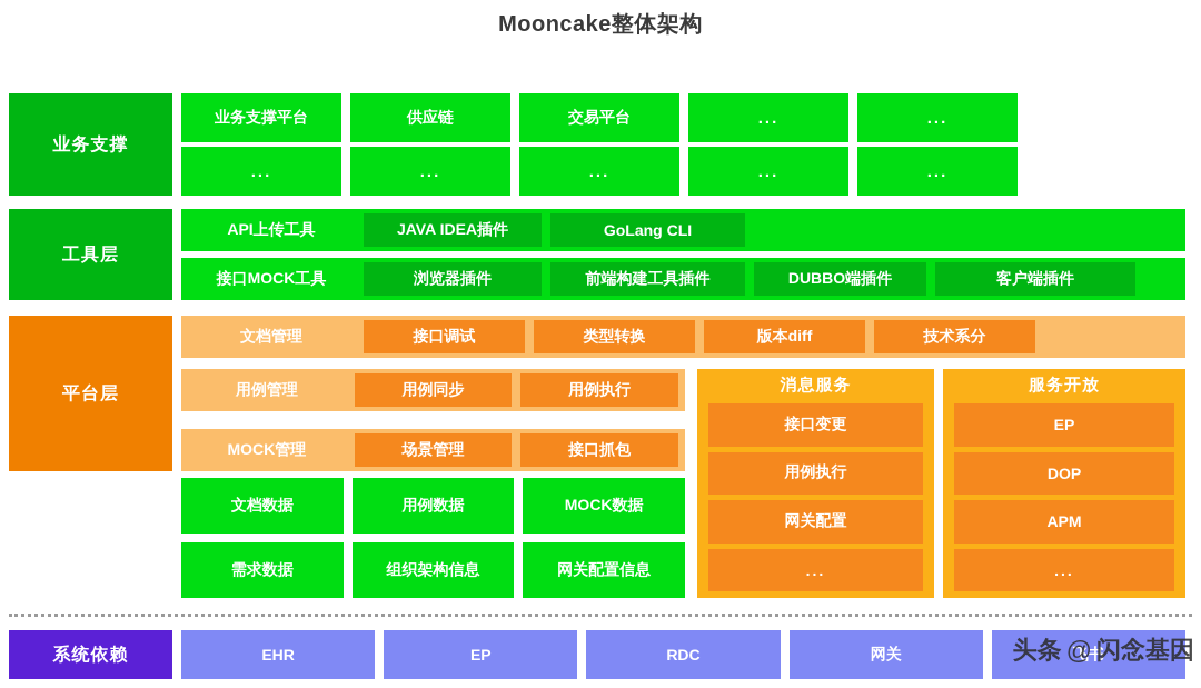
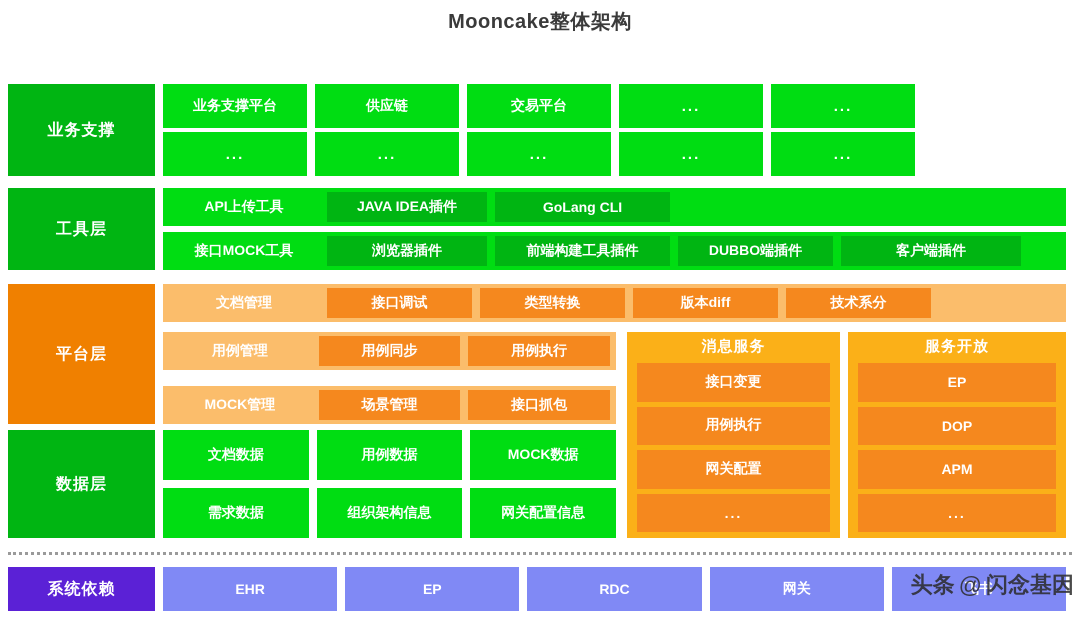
  Mooncake整体架构
  业务支撑
  业务支撑平台
  供应链
  交易平台
  ...
  ...
  ...
  ...
  ...
  ...
  ...
  工具层
  API上传工具
  JAVA IDEA插件
  GoLang CLI
  接口MOCK工具
  浏览器插件
  前端构建工具插件
  DUBBO端插件
  客户端插件
  平台层
  文档管理
  接口调试
  类型转换
  版本diff
  技术系分
  用例管理
  用例同步
  用例执行
  MOCK管理
  场景管理
  接口抓包
  消息服务
  接口变更
  用例执行
  网关配置
  ...
  服务开放
  EP
  DOP
  APM
  ...
+ 数据层
  文档数据
  用例数据
  MOCK数据
  需求数据
  组织架构信息
  网关配置信息
  系统依赖
  EHR
  EP
  RDC
  网关
  飞书
  头条
  @
  闪念基因
